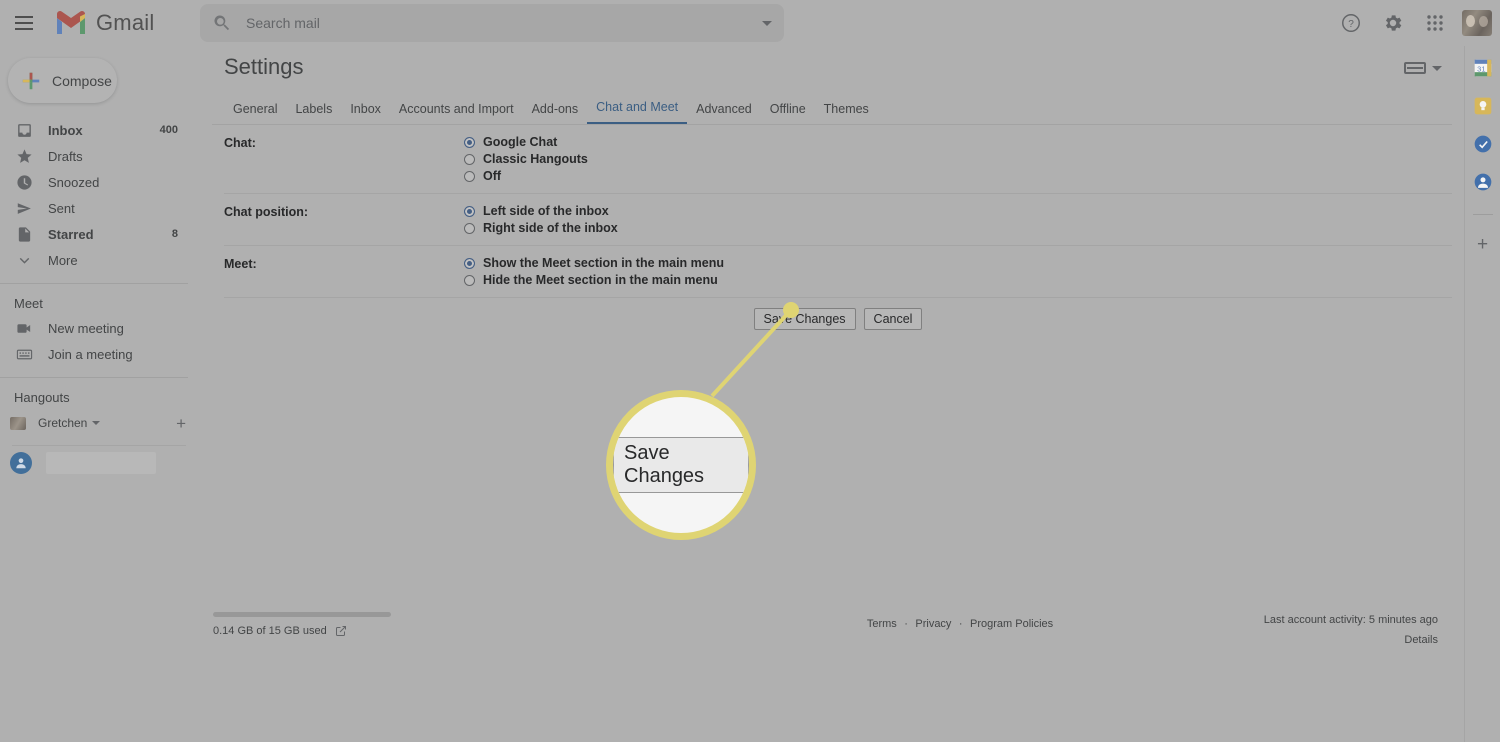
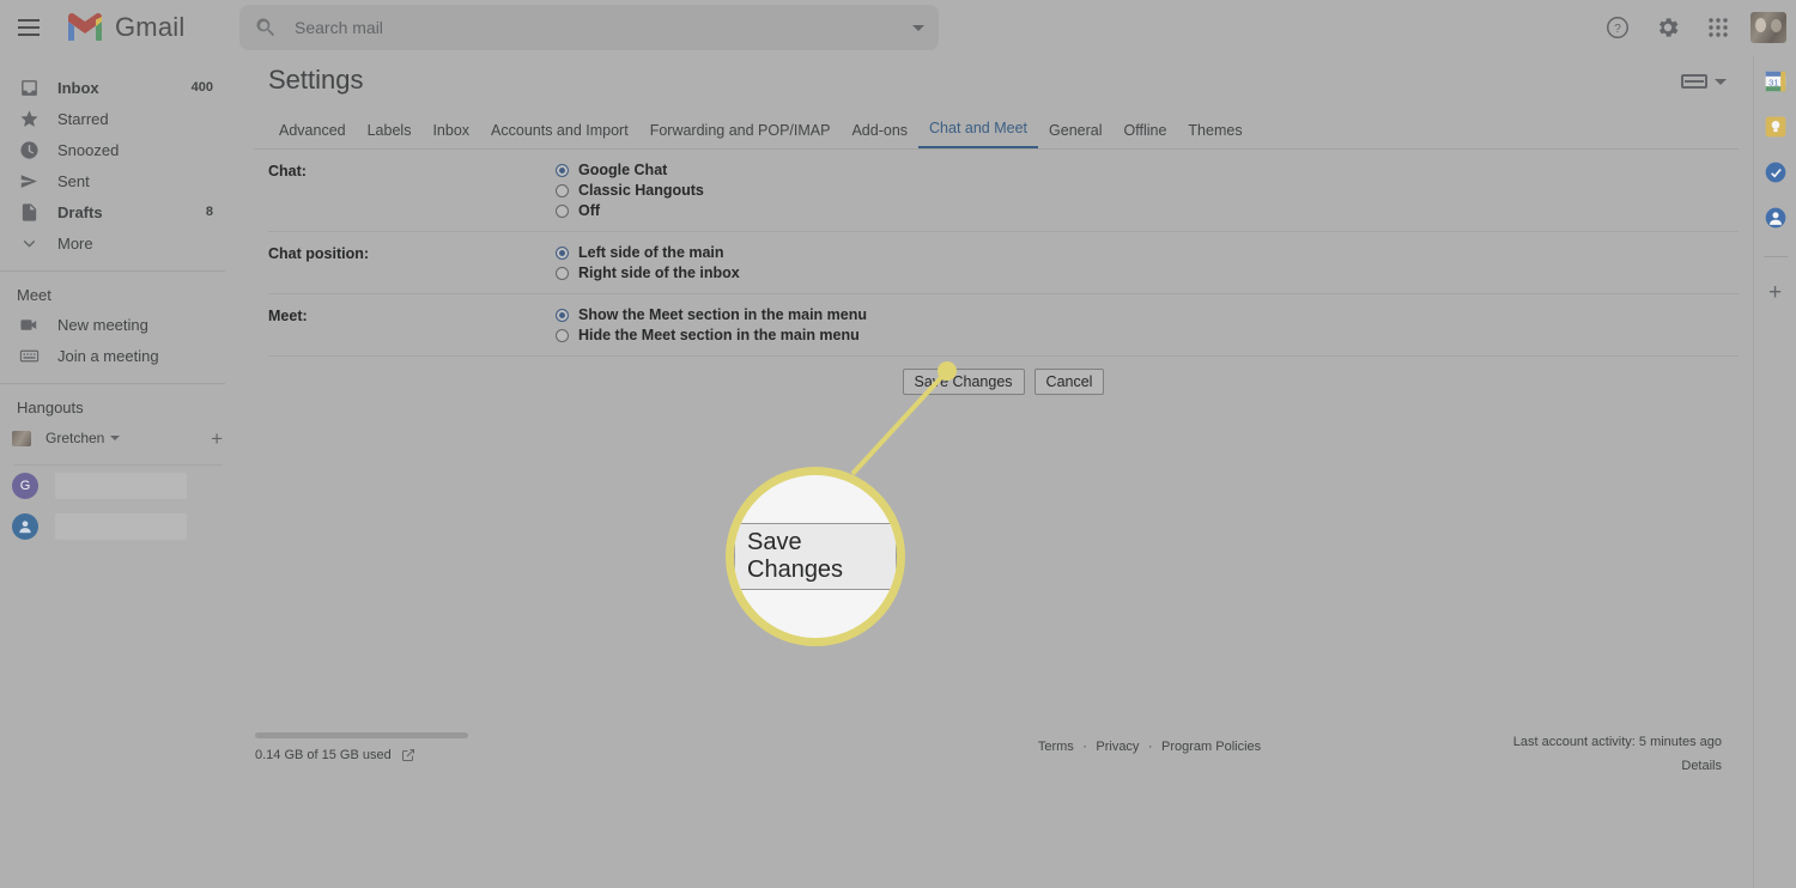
  Gmail
  Search mail
  ?
- Compose
  Inbox
  400
- Drafts
+ Starred
  Snoozed
  Sent
- Starred
+ Drafts
  8
  More
  Meet
  New meeting
  Join a meeting
  Hangouts
  Gretchen
  +
+ G
  Settings
- General
+ Advanced
  Labels
  Inbox
  Accounts and Import
+ Forwarding and POP/IMAP
  Add-ons
  Chat and Meet
- Advanced
+ General
  Offline
  Themes
  Chat:
  Google Chat
  Classic Hangouts
  Off
  Chat position:
- Left side of the inbox
+ Left side of the main
  Right side of the inbox
  Meet:
  Show the Meet section in the main menu
  Hide the Meet section in the main menu
  Sae Changes
  Cancel
  0.14 GB of 15 GB used
  Terms · Privacy · Program Policies
  Last account activity: 5 minutes ago
  Details
  31
  +
  Save Changes
